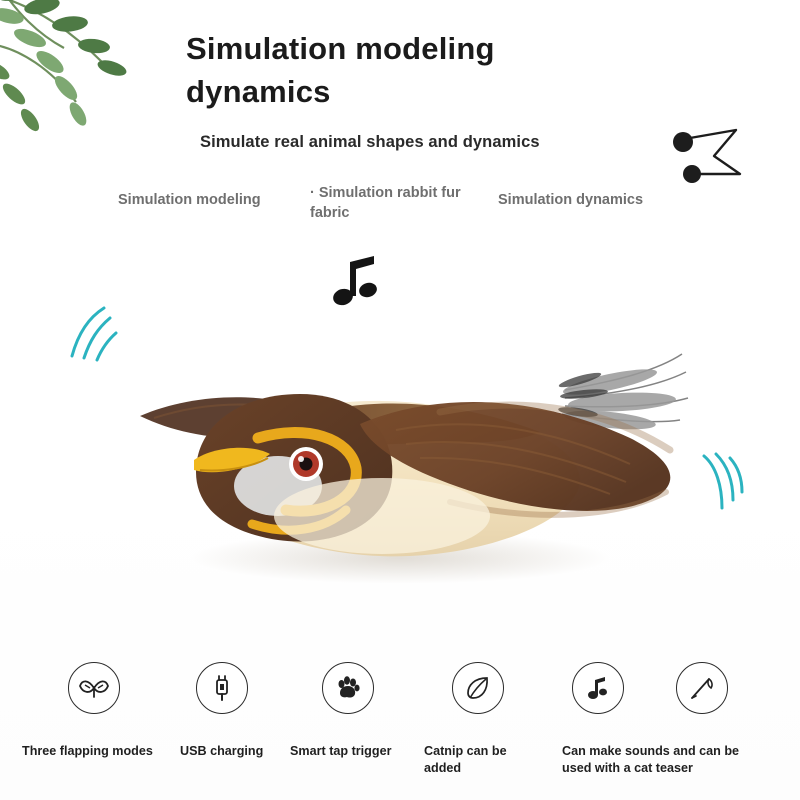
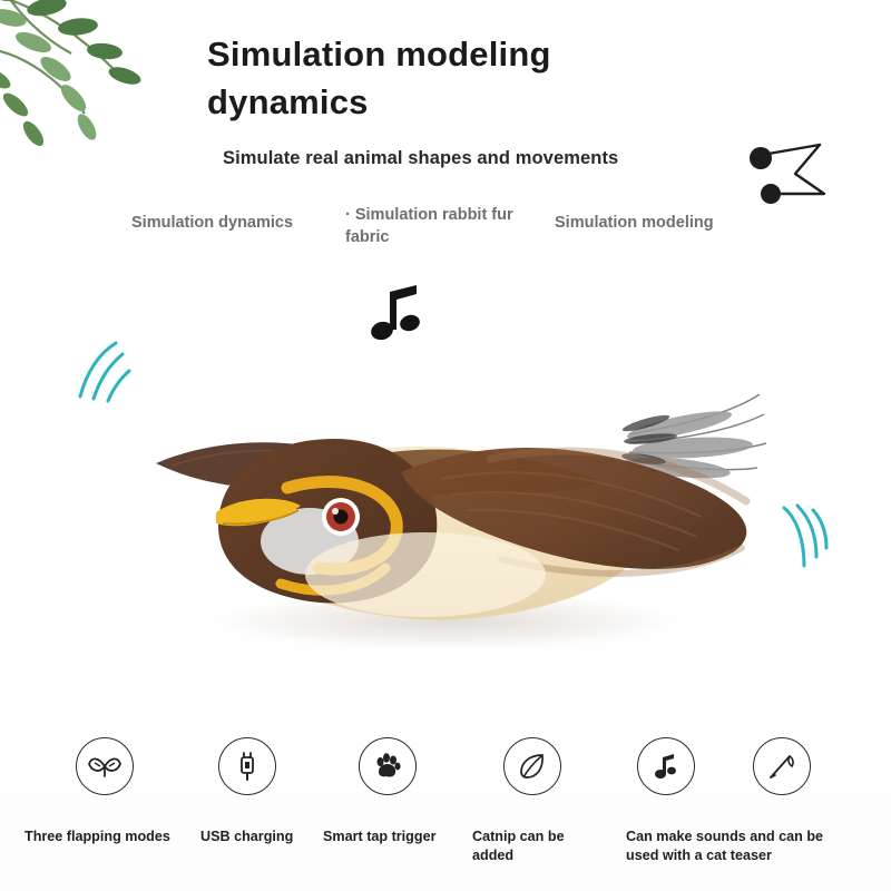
  Simulation modeling dynamics
- Simulate real animal shapes and dynamics
+ Simulate real animal shapes and movements
- Simulation modeling
+ Simulation dynamics
  · Simulation rabbit fur fabric
- Simulation dynamics
+ Simulation modeling
  Three flapping modes
  USB charging
  Smart tap trigger
  Catnip can be
  added
  Can make sounds and can be
  used with a cat teaser
